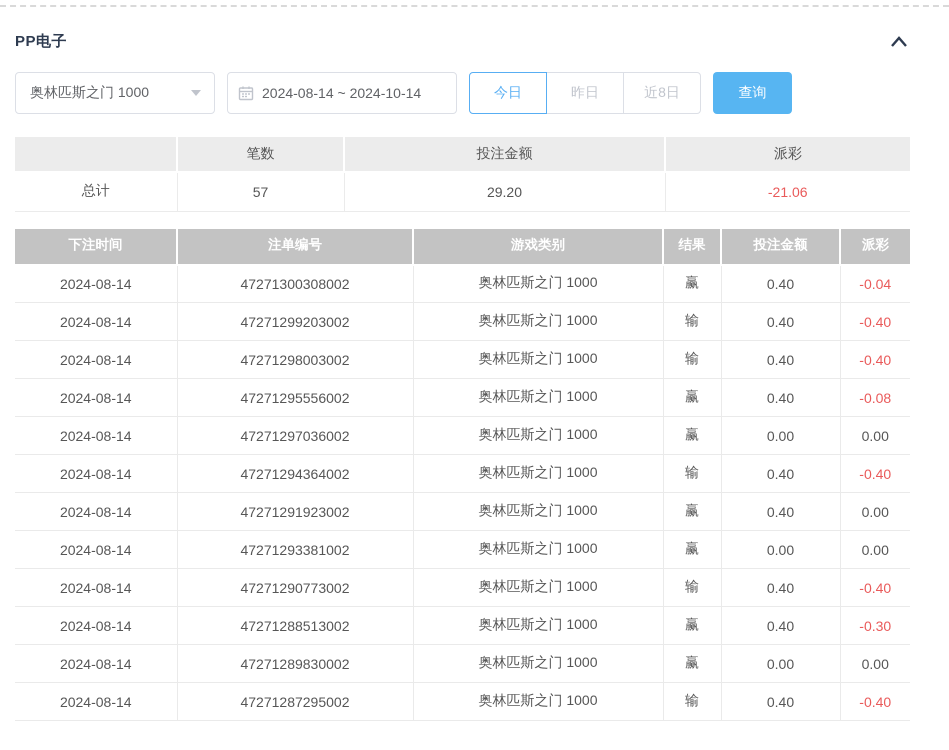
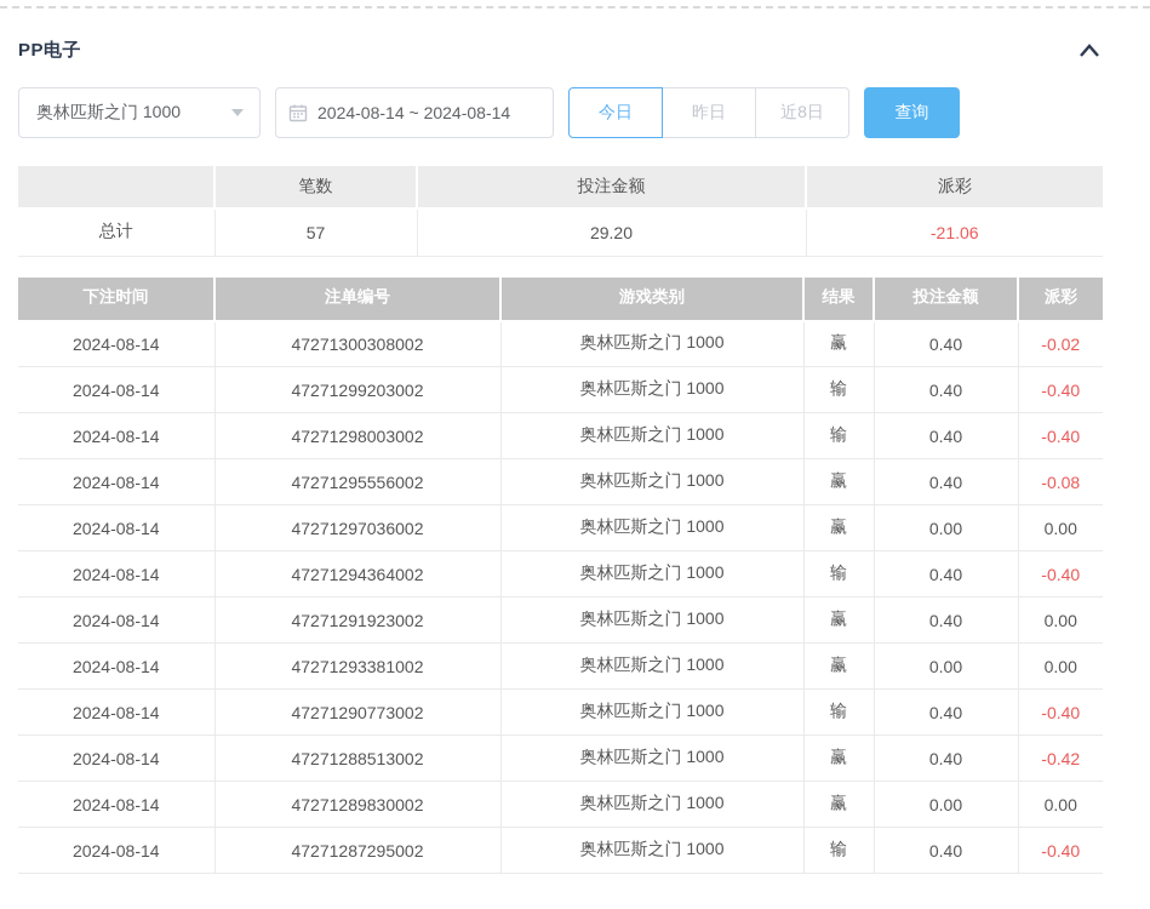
  PP电子
  奥林匹斯之门 1000
- 2024-08-14 ~ 2024-10-14
+ 2024-08-14 ~ 2024-08-14
  今日
  昨日
  近8日
  查询
  	笔数	投注金额	派彩
  总计	57	29.20	-21.06
  下注时间	注单编号	游戏类别	结果	投注金额	派彩
- 2024-08-14	47271300308002	奥林匹斯之门 1000	赢	0.40	-0.04
+ 2024-08-14	47271300308002	奥林匹斯之门 1000	赢	0.40	-0.02
  2024-08-14	47271299203002	奥林匹斯之门 1000	输	0.40	-0.40
  2024-08-14	47271298003002	奥林匹斯之门 1000	输	0.40	-0.40
  2024-08-14	47271295556002	奥林匹斯之门 1000	赢	0.40	-0.08
  2024-08-14	47271297036002	奥林匹斯之门 1000	赢	0.00	0.00
  2024-08-14	47271294364002	奥林匹斯之门 1000	输	0.40	-0.40
  2024-08-14	47271291923002	奥林匹斯之门 1000	赢	0.40	0.00
  2024-08-14	47271293381002	奥林匹斯之门 1000	赢	0.00	0.00
  2024-08-14	47271290773002	奥林匹斯之门 1000	输	0.40	-0.40
- 2024-08-14	47271288513002	奥林匹斯之门 1000	赢	0.40	-0.30
+ 2024-08-14	47271288513002	奥林匹斯之门 1000	赢	0.40	-0.42
  2024-08-14	47271289830002	奥林匹斯之门 1000	赢	0.00	0.00
  2024-08-14	47271287295002	奥林匹斯之门 1000	输	0.40	-0.40
